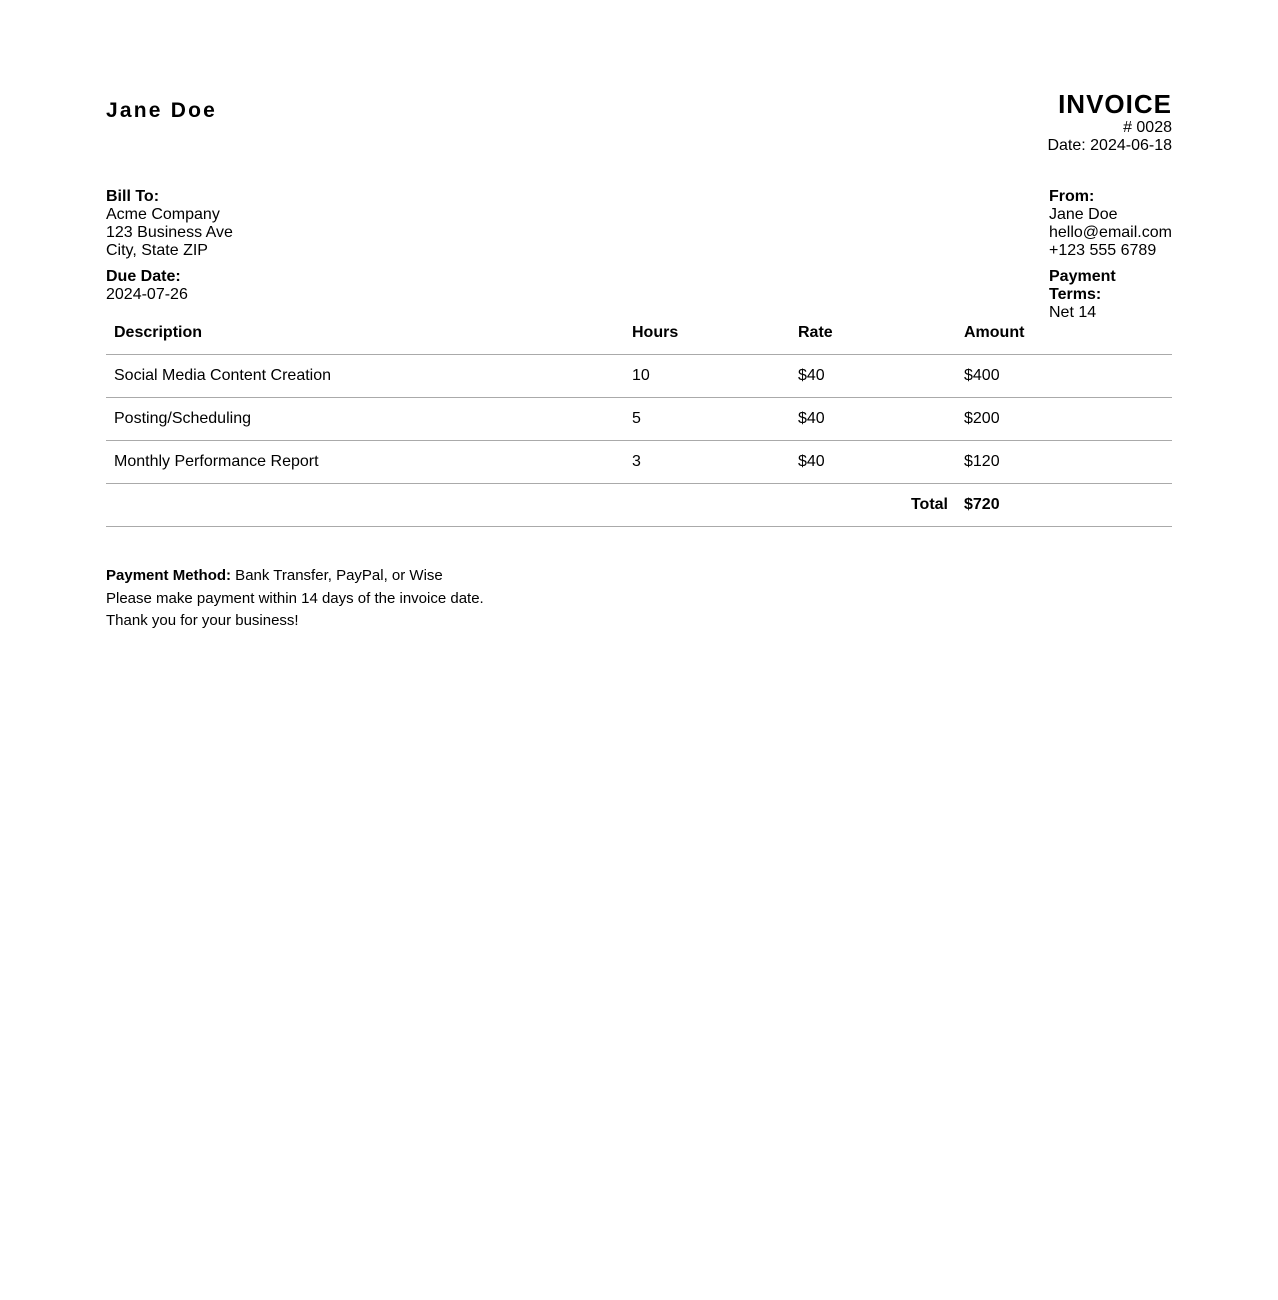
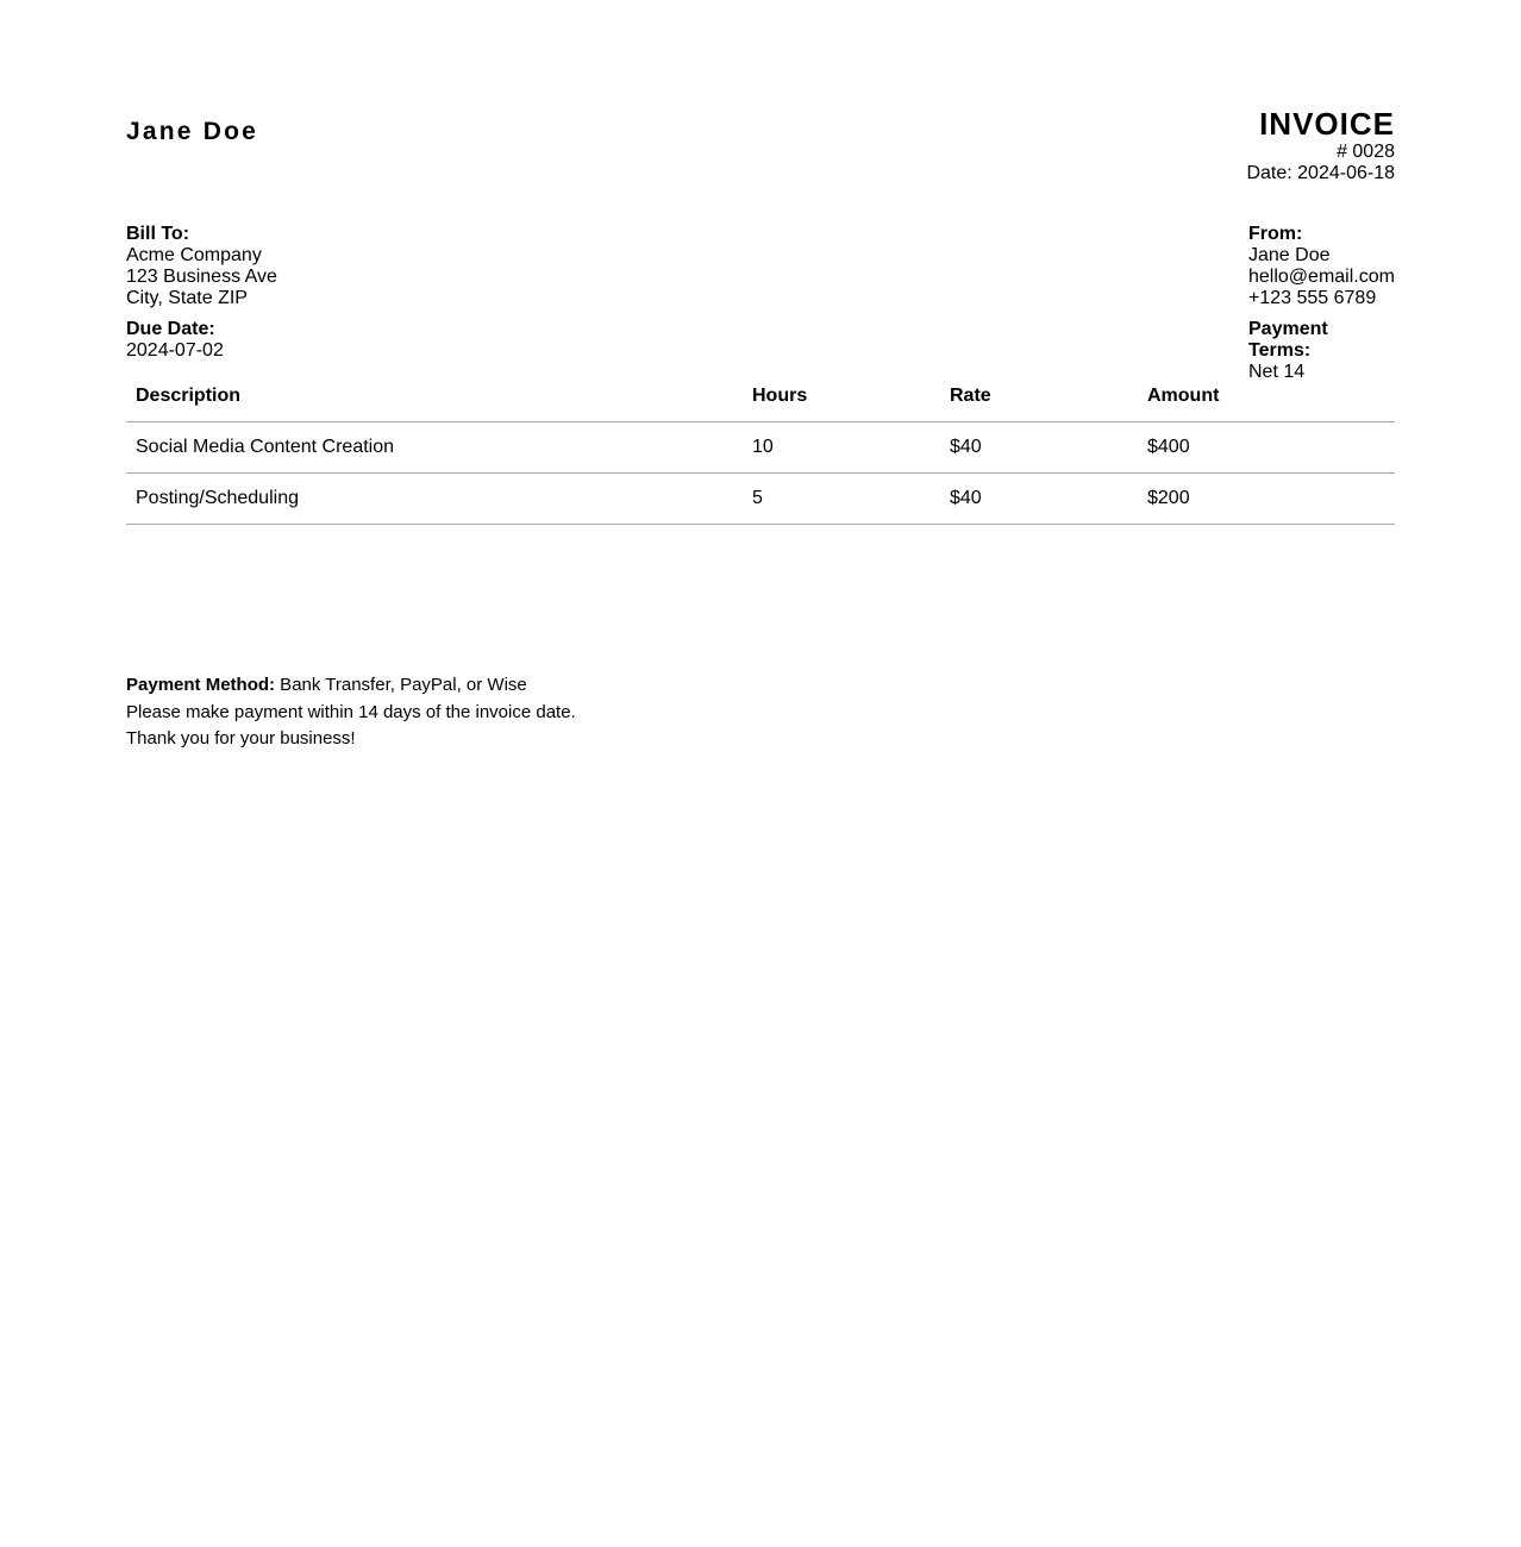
  Jane Doe
  INVOICE
  # 0028
  Date: 2024-06-18
  Bill To:
  Acme Company
  123 Business Ave
  City, State ZIP
  Due Date:
- 2024-07-26
+ 2024-07-02
  From:
  Jane Doe
  hello@email.com
  +123 555 6789
  Payment Terms:
  Net 14
  Description	Hours	Rate	Amount
  Social Media Content Creation	10	$40	$400
  Posting/Scheduling	5	$40	$200
- Monthly Performance Report	3	$40	$120
- Total	$720
  Payment Method: Bank Transfer, PayPal, or Wise
  Please make payment within 14 days of the invoice date.
  Thank you for your business!
